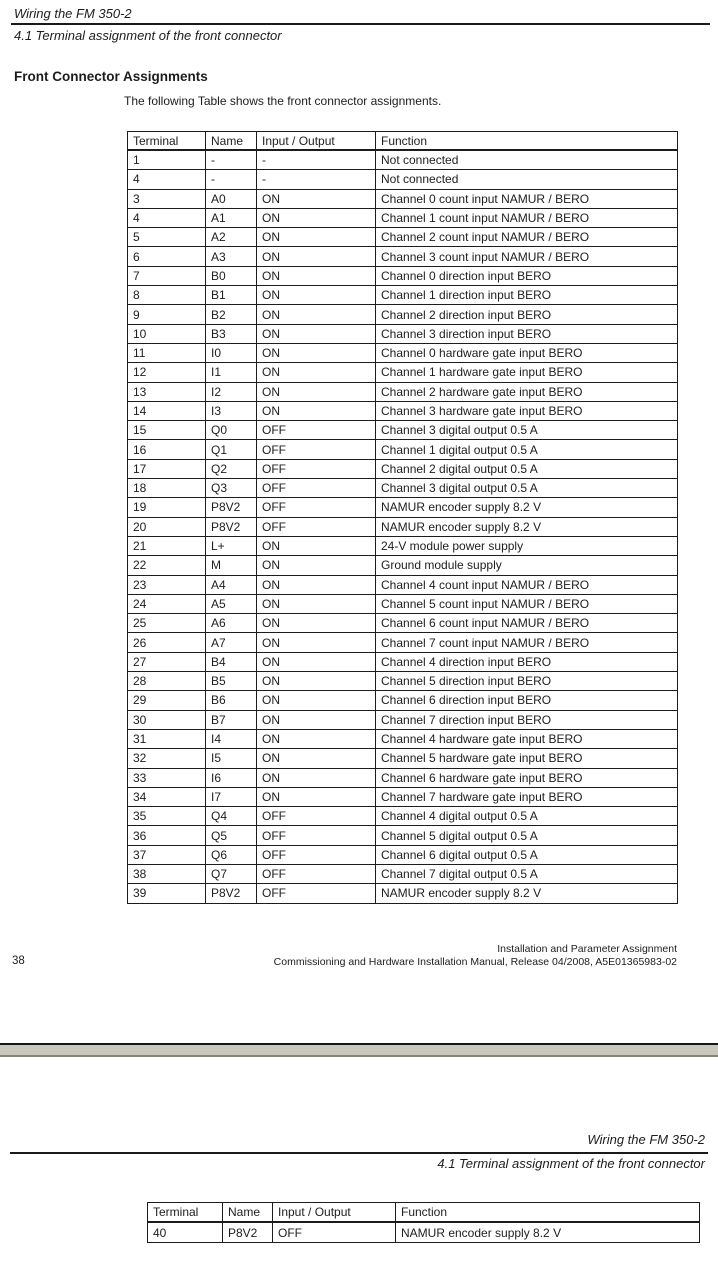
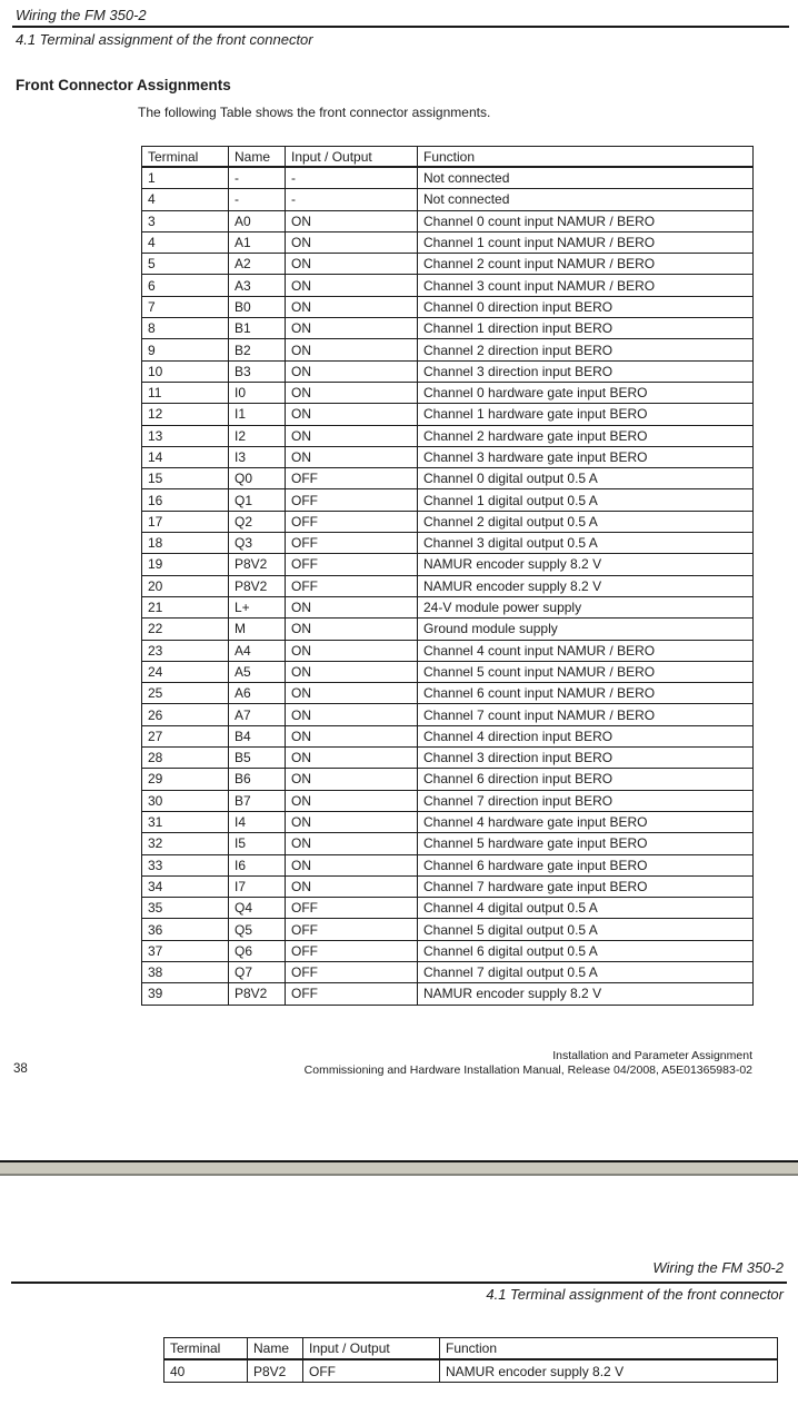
  Wiring the FM 350-2
  4.1 Terminal assignment of the front connector
  Front Connector Assignments
  The following Table shows the front connector assignments.
  Terminal	Name	Input / Output	Function
  1	-	-	Not connected
  4	-	-	Not connected
  3	A0	ON	Channel 0 count input NAMUR / BERO
  4	A1	ON	Channel 1 count input NAMUR / BERO
  5	A2	ON	Channel 2 count input NAMUR / BERO
  6	A3	ON	Channel 3 count input NAMUR / BERO
  7	B0	ON	Channel 0 direction input BERO
  8	B1	ON	Channel 1 direction input BERO
  9	B2	ON	Channel 2 direction input BERO
  10	B3	ON	Channel 3 direction input BERO
  11	I0	ON	Channel 0 hardware gate input BERO
  12	I1	ON	Channel 1 hardware gate input BERO
  13	I2	ON	Channel 2 hardware gate input BERO
  14	I3	ON	Channel 3 hardware gate input BERO
- 15	Q0	OFF	Channel 3 digital output 0.5 A
+ 15	Q0	OFF	Channel 0 digital output 0.5 A
  16	Q1	OFF	Channel 1 digital output 0.5 A
  17	Q2	OFF	Channel 2 digital output 0.5 A
  18	Q3	OFF	Channel 3 digital output 0.5 A
  19	P8V2	OFF	NAMUR encoder supply 8.2 V
  20	P8V2	OFF	NAMUR encoder supply 8.2 V
  21	L+	ON	24-V module power supply
  22	M	ON	Ground module supply
  23	A4	ON	Channel 4 count input NAMUR / BERO
  24	A5	ON	Channel 5 count input NAMUR / BERO
  25	A6	ON	Channel 6 count input NAMUR / BERO
  26	A7	ON	Channel 7 count input NAMUR / BERO
  27	B4	ON	Channel 4 direction input BERO
- 28	B5	ON	Channel 5 direction input BERO
+ 28	B5	ON	Channel 3 direction input BERO
  29	B6	ON	Channel 6 direction input BERO
  30	B7	ON	Channel 7 direction input BERO
  31	I4	ON	Channel 4 hardware gate input BERO
  32	I5	ON	Channel 5 hardware gate input BERO
  33	I6	ON	Channel 6 hardware gate input BERO
  34	I7	ON	Channel 7 hardware gate input BERO
  35	Q4	OFF	Channel 4 digital output 0.5 A
  36	Q5	OFF	Channel 5 digital output 0.5 A
  37	Q6	OFF	Channel 6 digital output 0.5 A
  38	Q7	OFF	Channel 7 digital output 0.5 A
  39	P8V2	OFF	NAMUR encoder supply 8.2 V
  Installation and Parameter Assignment
  Commissioning and Hardware Installation Manual, Release 04/2008, A5E01365983-02
  38
  Wiring the FM 350-2
  4.1 Terminal assignment of the front connector
  Terminal	Name	Input / Output	Function
  40	P8V2	OFF	NAMUR encoder supply 8.2 V
